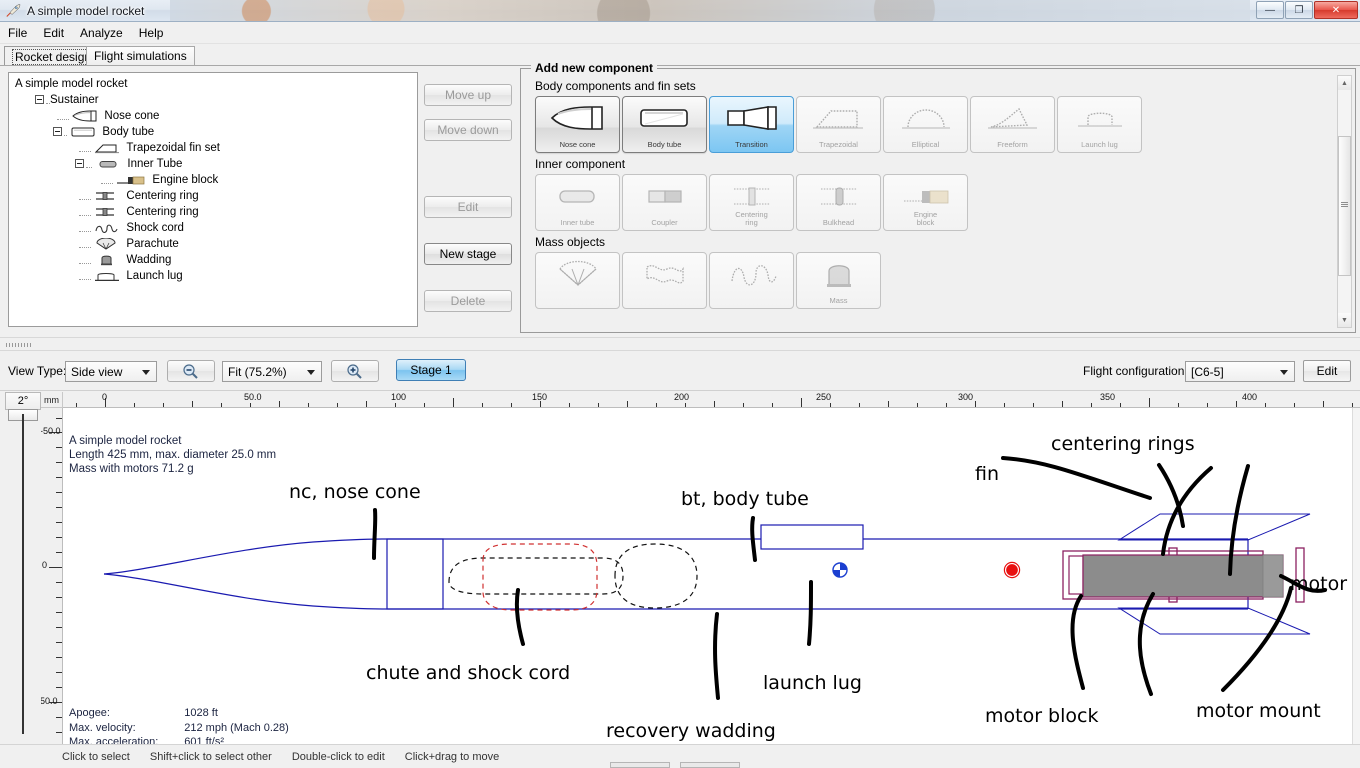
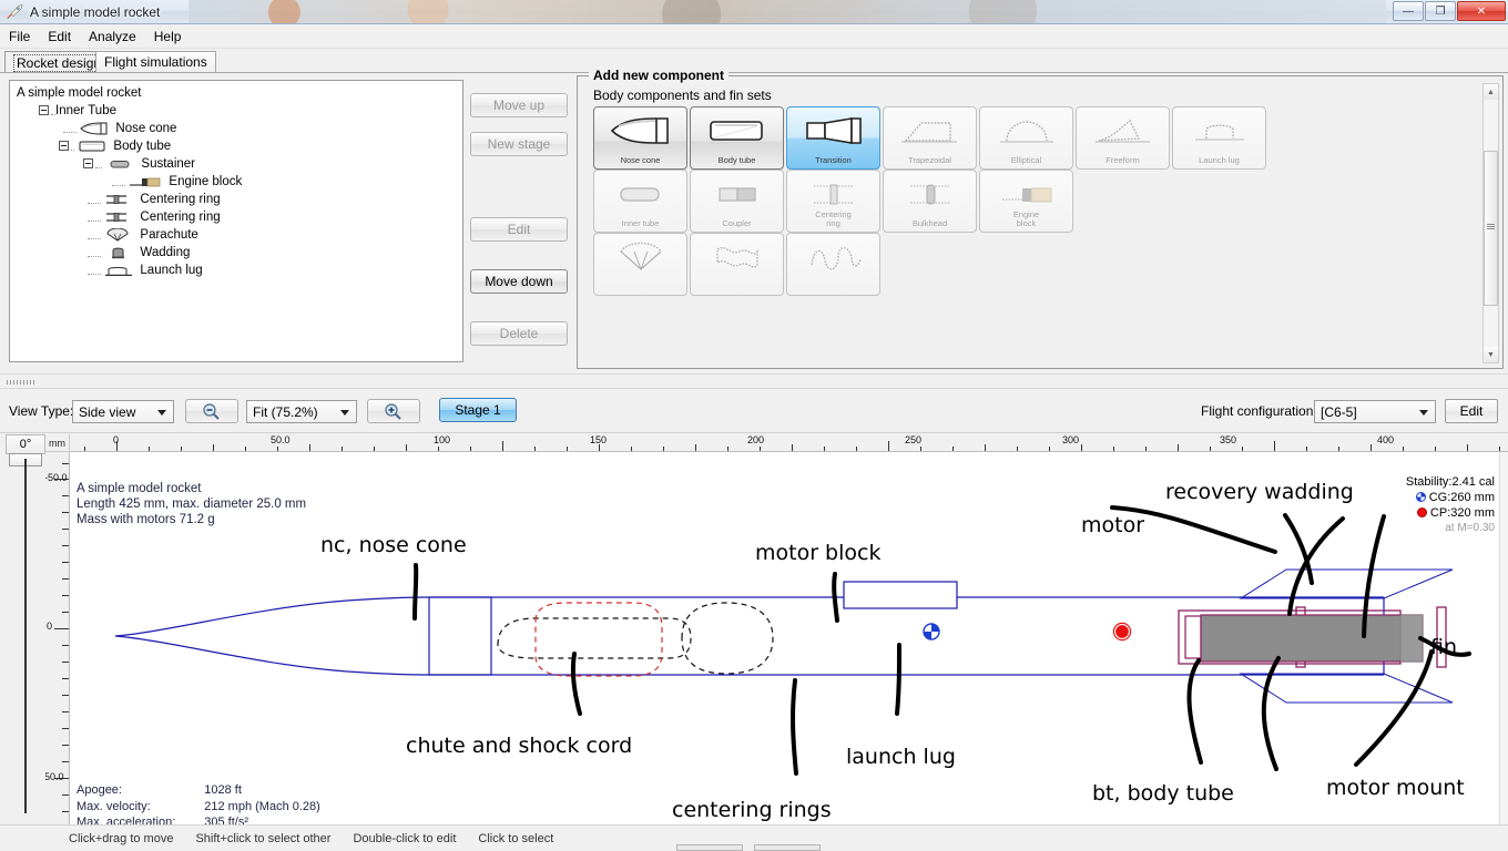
  A simple model rocket
  —
  ❐
  ✕
  File
  Edit
  Analyze
  Help
  Rocket desig
  Flight simulations
  A simple model rocket
- Sustainer
+ Inner Tube
  Nose cone
  Body tube
- Trapezoidal fin set
- Inner Tube
+ Sustainer
  Engine block
  Centering ring
  Centering ring
- Shock cord
  Parachute
  Wadding
  Launch lug
  Move up
- Move down
+ New stage
  Edit
- New stage
+ Move down
  Delete
  Add new component
  Body components and fin sets
  Nose cone
  Body tube
  Transition
  Trapezoidal
  Elliptical
  Freeform
  Launch lug
- Inner component
  Inner tube
  Coupler
  Centering
  ring
  Bulkhead
  Engine
  block
- Mass objects
- Mass
  View Type
  Side view
  Fit (75.2%)
  Stage 1
  Flight configuration
  [C6-5]
  Edit
- 2°
+ 0°
  mm
  0
  50.0
  100
  150
  200
  250
  300
  350
  400
  -50.0
  0
  50.0
  A simple model rocket
  Length 425 mm, max. diameter 25.0 mm
  Mass with motors 71.2 g
+ Stability:2.41 cal
+ CG:260 mm
+ CP:320 mm
+ at M=0.30
  nc, nose cone
- bt, body tube
+ motor block
- fin
+ motor
- centering rings
+ recovery wadding
- motor
+ fin
  chute and shock cord
- recovery wadding
+ centering rings
  launch lug
- motor block
+ bt, body tube
  motor mount
  Apogee:	1028 ft
  Max. velocity:	212 mph (Mach 0.28)
- Max. acceleration:	601 ft/s²
+ Max. acceleration:	305 ft/s²
- Click to select
+ Click+drag to move
  Shift+click to select other
  Double-click to edit
- Click+drag to move
+ Click to select
